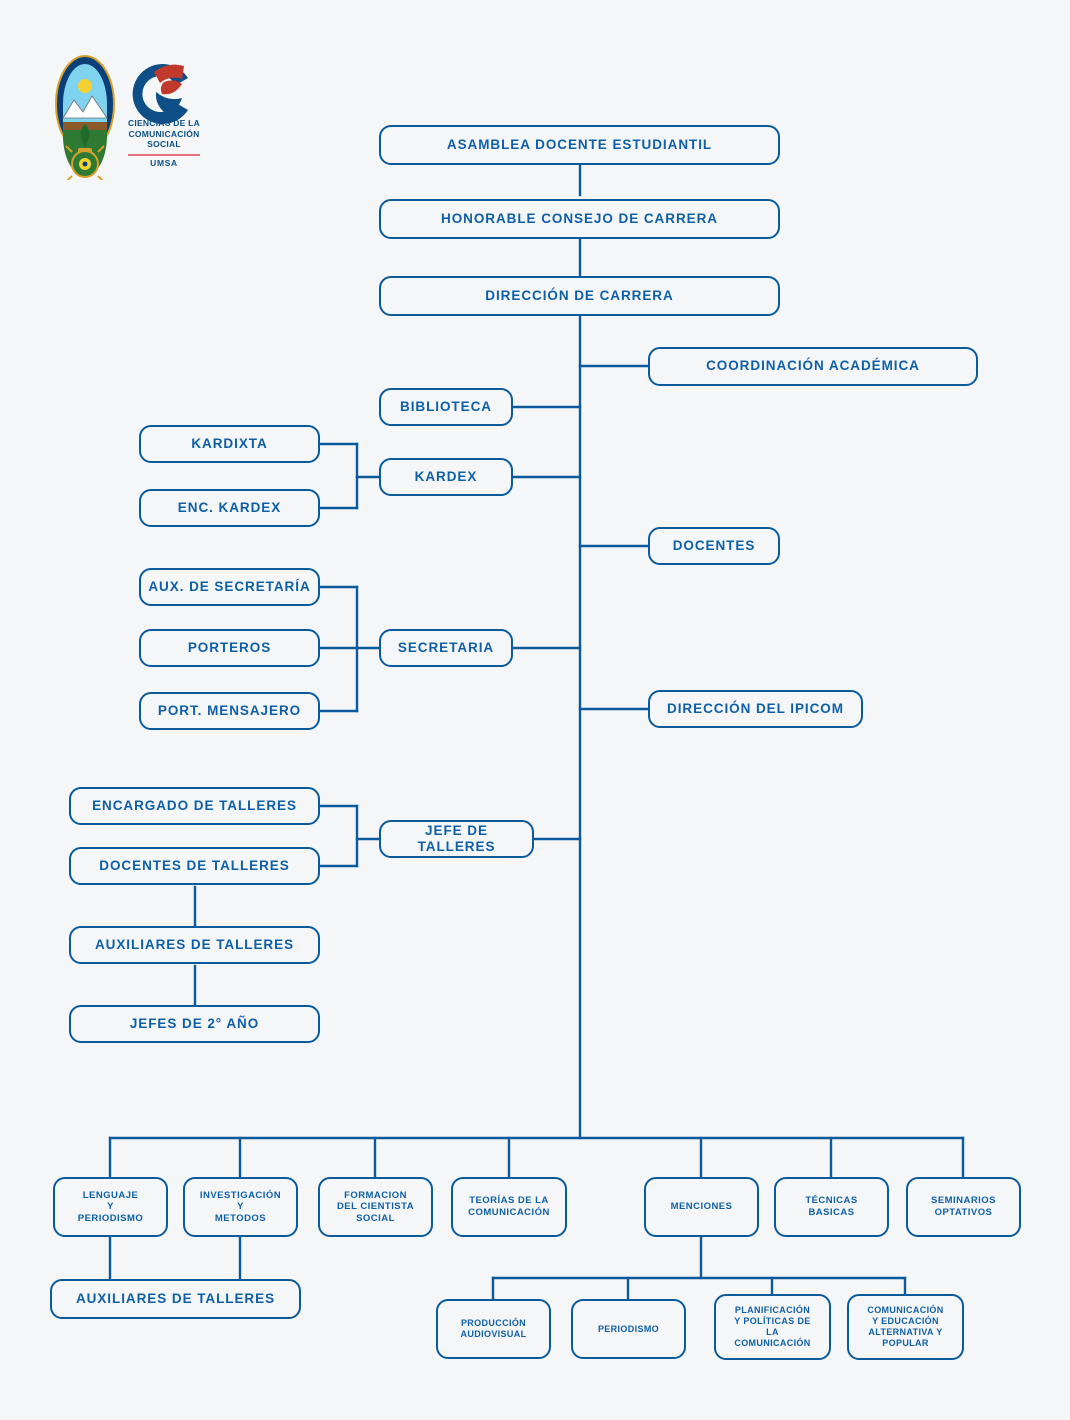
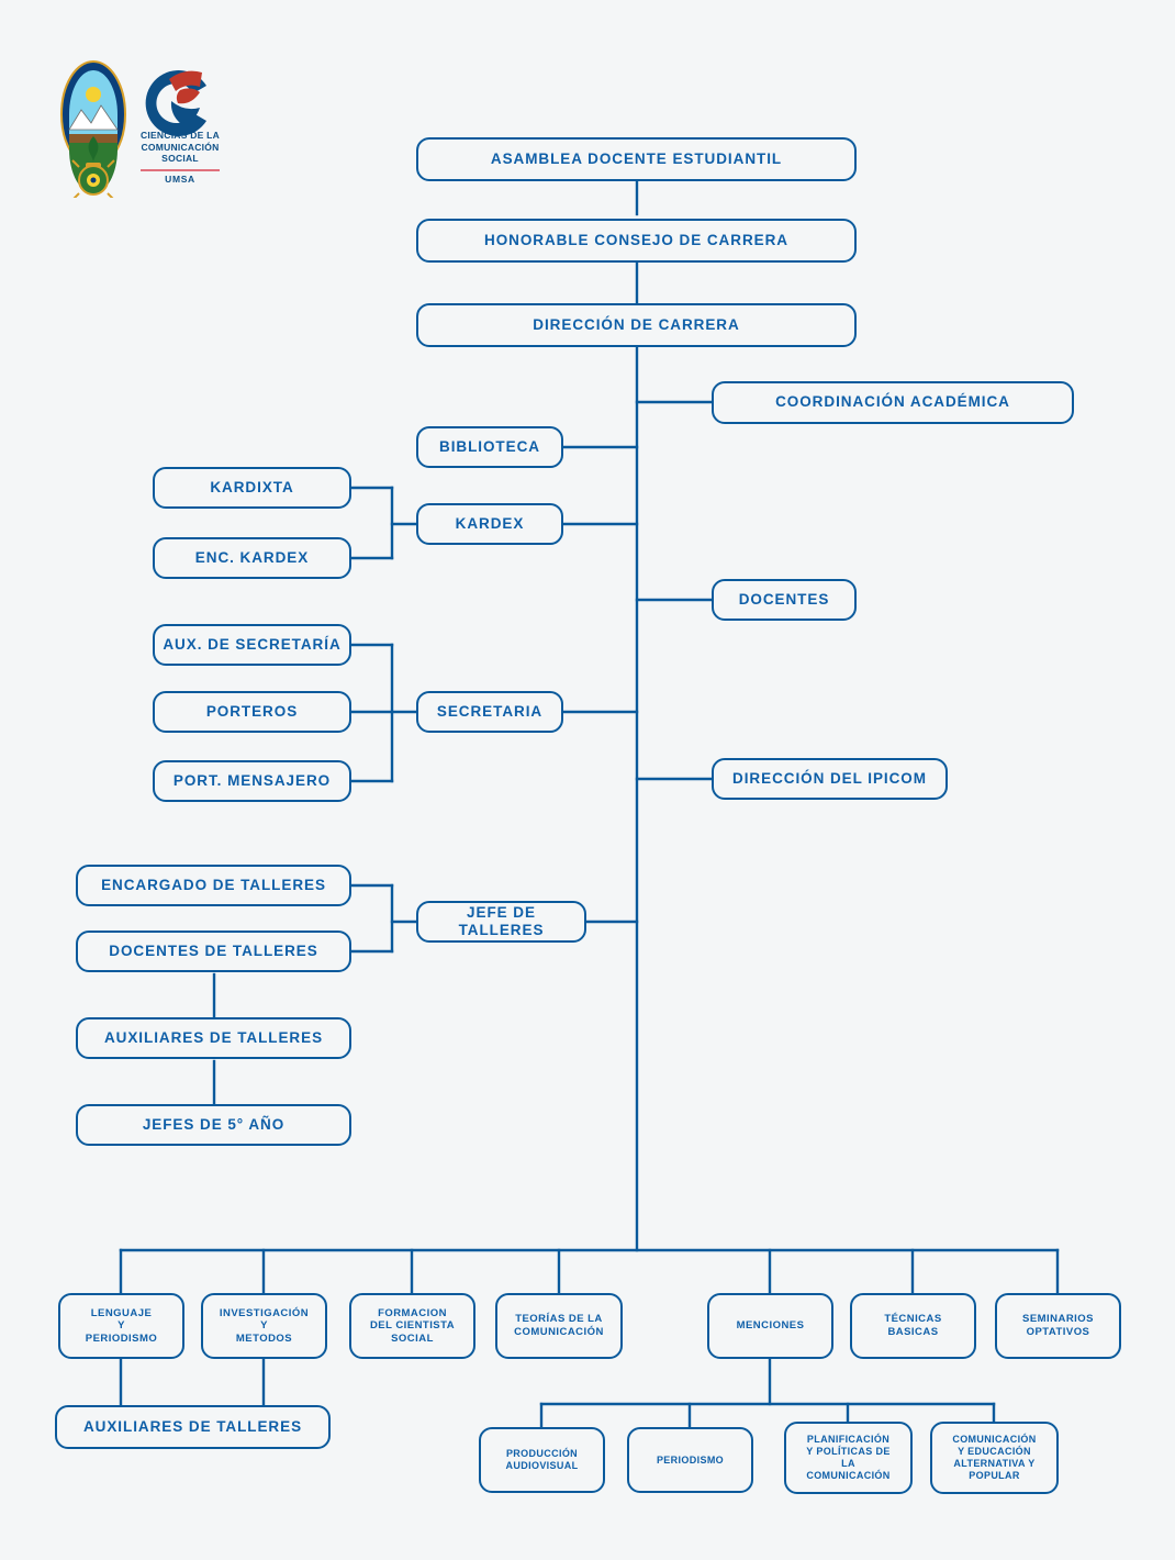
  CIENCIAS DE LA
  COMUNICACIÓN
  SOCIAL
  UMSA
  ASAMBLEA DOCENTE ESTUDIANTIL
  HONORABLE CONSEJO DE CARRERA
  DIRECCIÓN DE CARRERA
  COORDINACIÓN ACADÉMICA
  BIBLIOTECA
  KARDIXTA
  ENC. KARDEX
  KARDEX
  DOCENTES
  AUX. DE SECRETARÍA
  PORTEROS
  PORT. MENSAJERO
  SECRETARIA
  DIRECCIÓN DEL IPICOM
  ENCARGADO DE TALLERES
  DOCENTES DE TALLERES
  JEFE DE TALLERES
  AUXILIARES DE TALLERES
- JEFES DE 2° AÑO
+ JEFES DE 5° AÑO
  LENGUAJE
  Y
  PERIODISMO
  INVESTIGACIÓN
  Y
  METODOS
  FORMACION
  DEL CIENTISTA
  SOCIAL
  TEORÍAS DE LA
  COMUNICACIÓN
  MENCIONES
  TÉCNICAS
  BASICAS
  SEMINARIOS
  OPTATIVOS
  AUXILIARES DE TALLERES
  PRODUCCIÓN
  AUDIOVISUAL
  PERIODISMO
  PLANIFICACIÓN
  Y POLÍTICAS DE
  LA
  COMUNICACIÓN
  COMUNICACIÓN
  Y EDUCACIÓN
  ALTERNATIVA Y
  POPULAR
